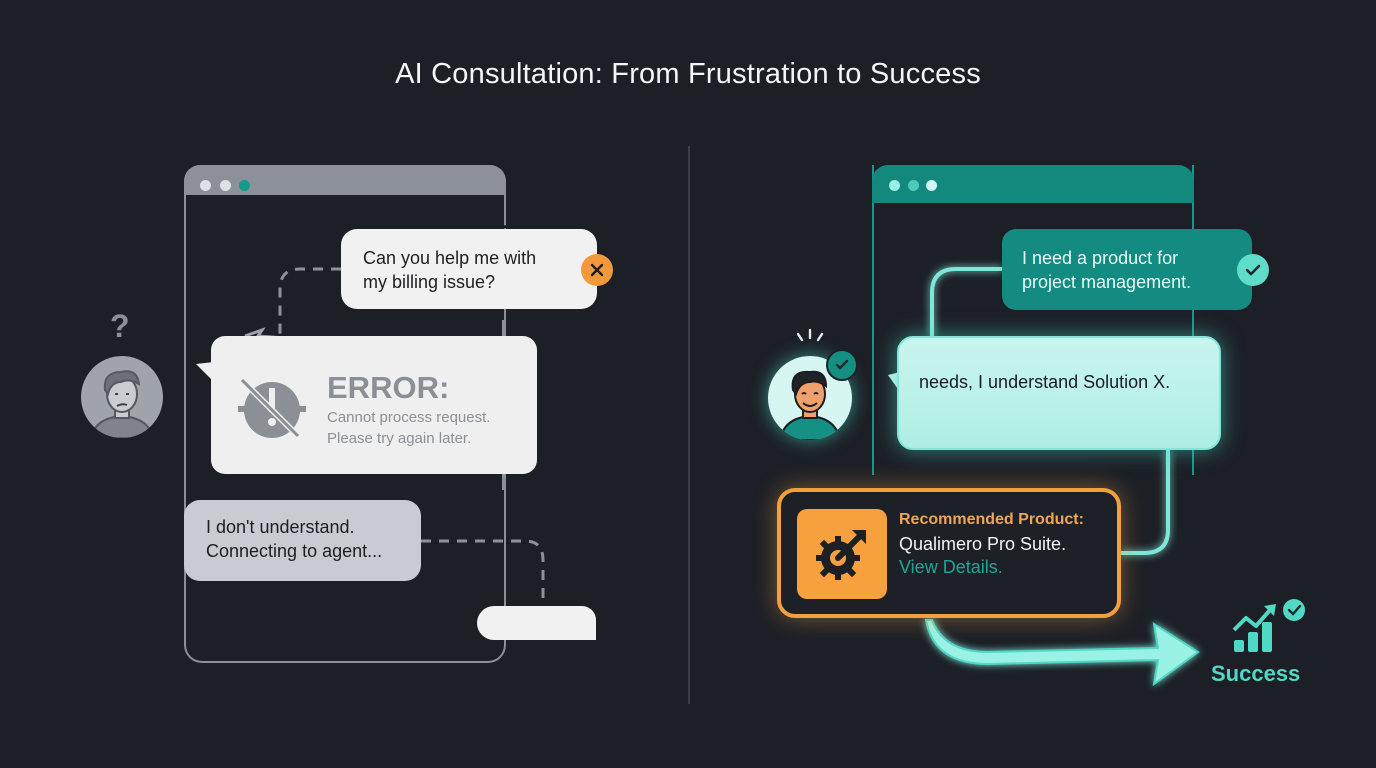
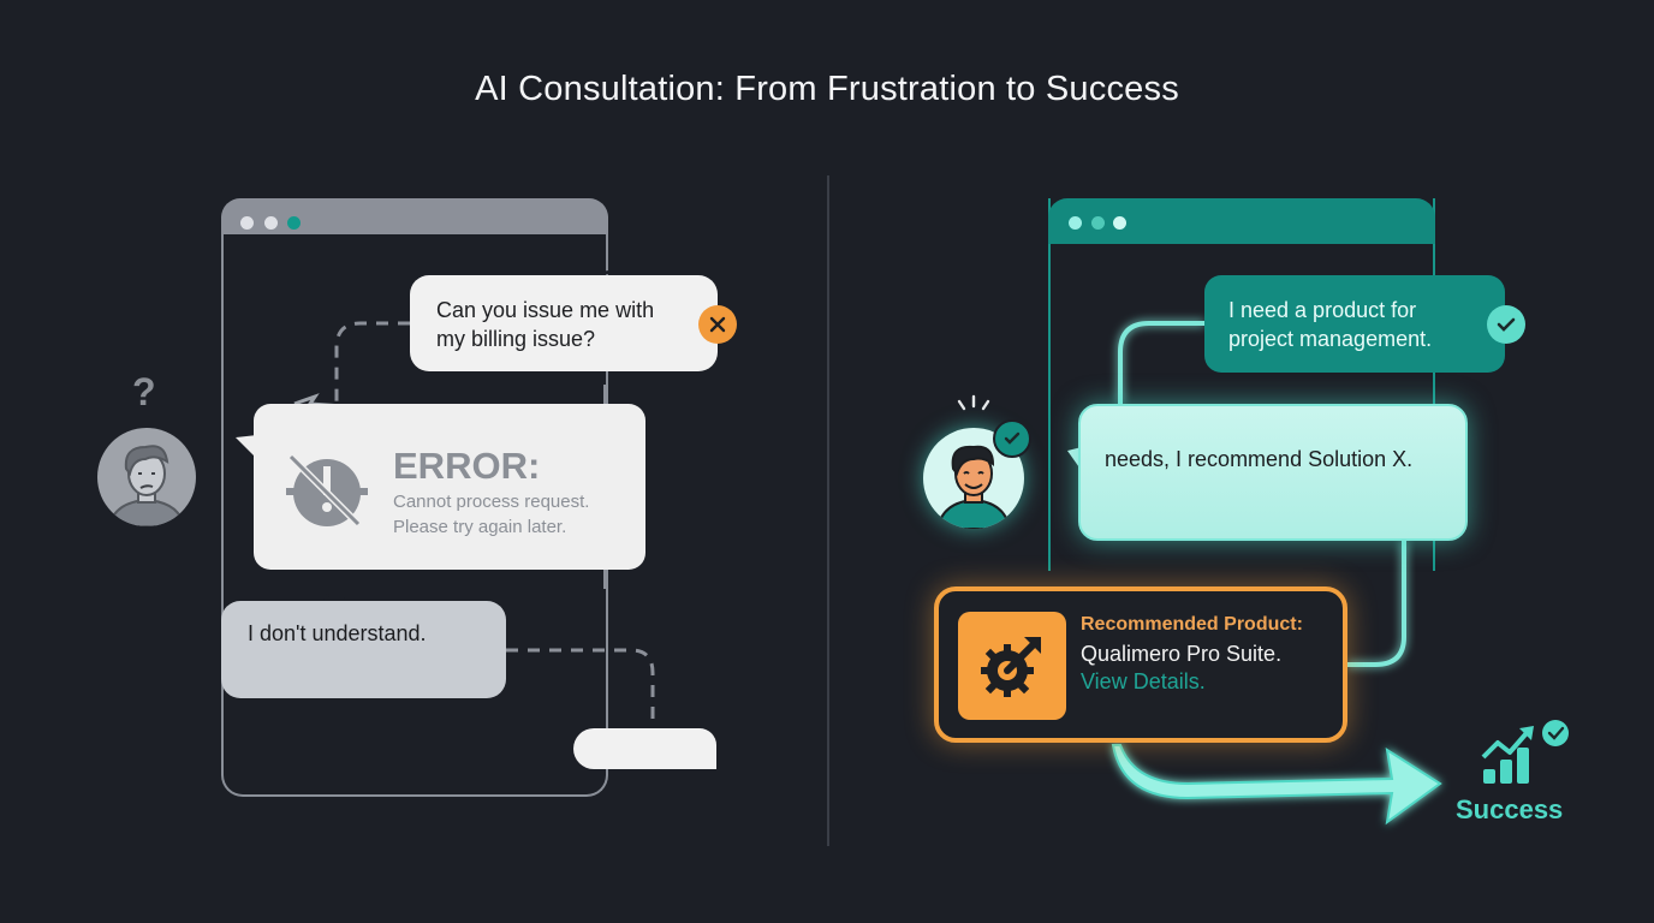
  AI Consultation: From Frustration to Success
- Can you help me with
+ Can you issue me with
  my billing issue?
  ERROR:
  Cannot process request.
  Please try again later.
  I don't understand.
- Connecting to agent...
  ?
  I need a product for
  project management.
- needs, I understand Solution X.
+ needs, I recommend Solution X.
  Recommended Product:
  Qualimero Pro Suite.
  View Details.
  Success
